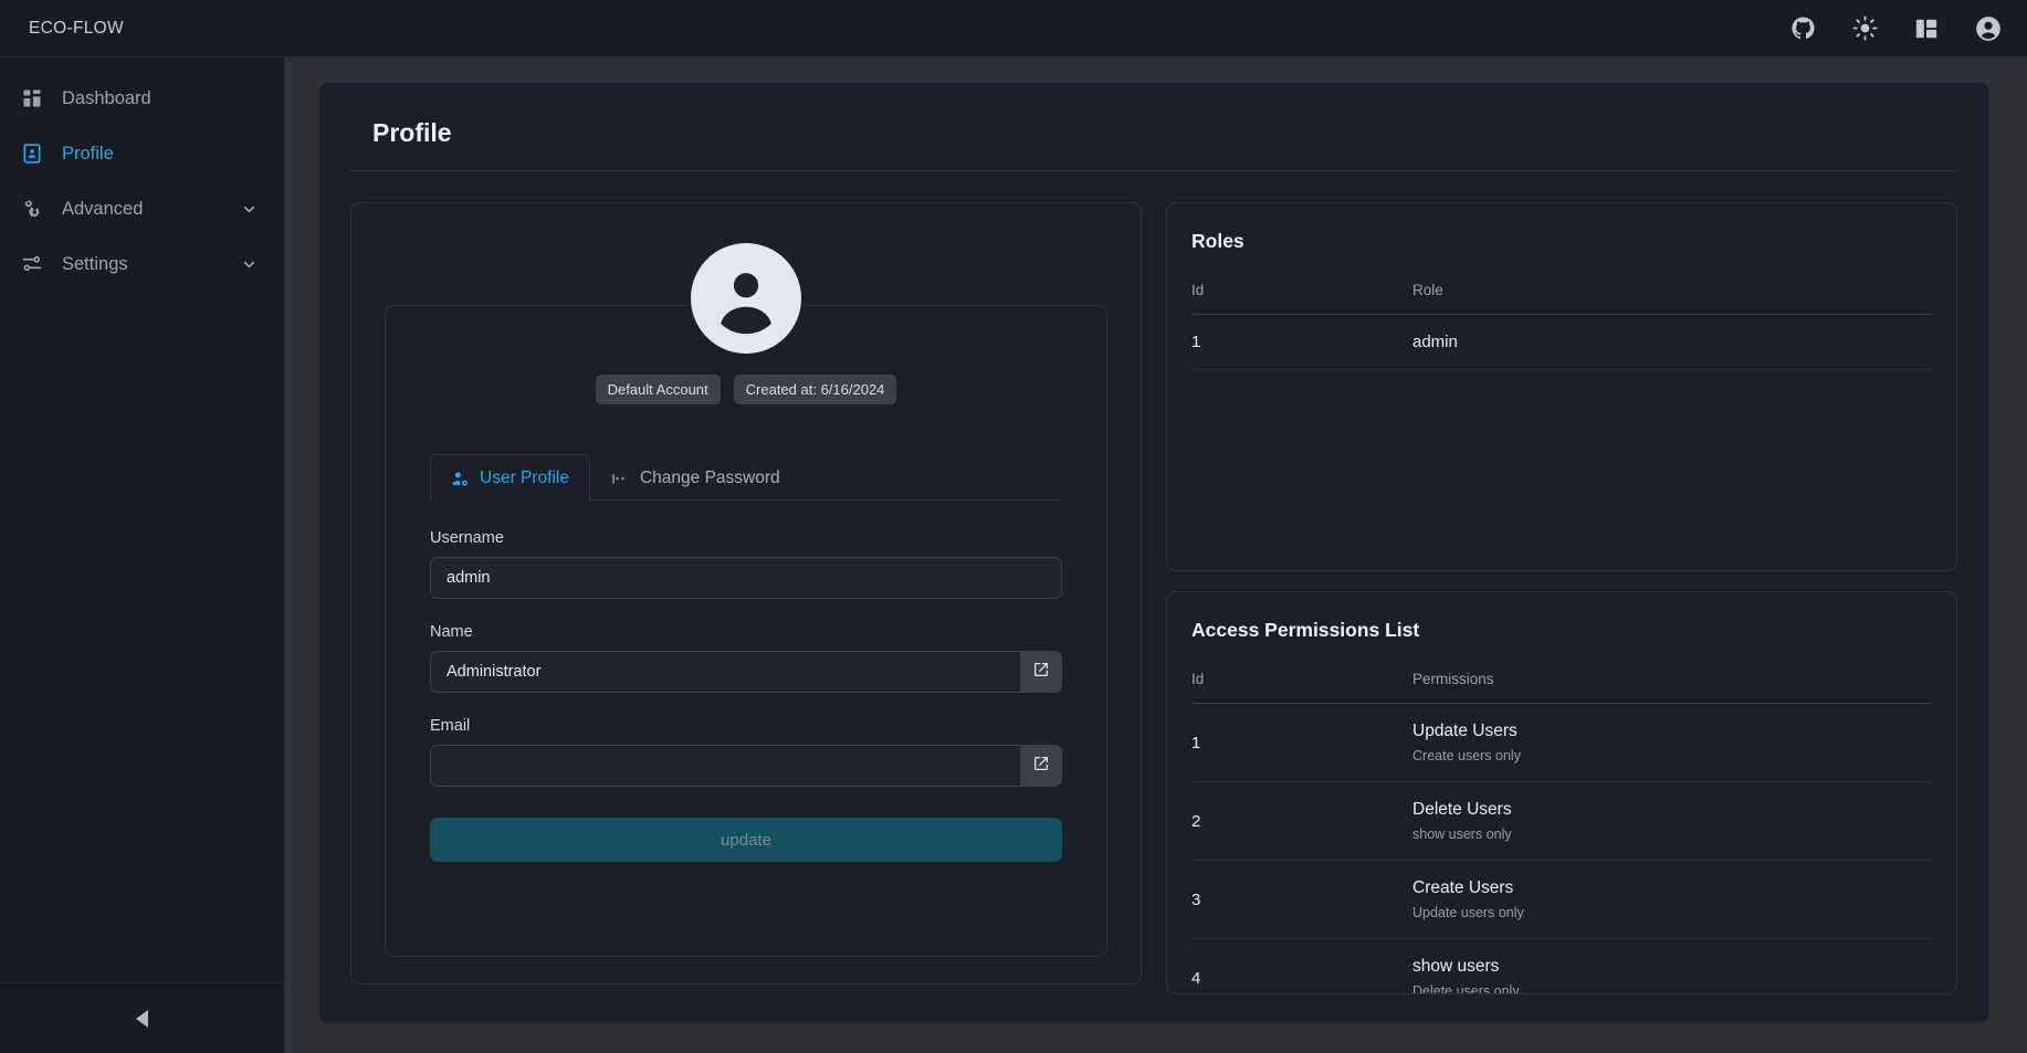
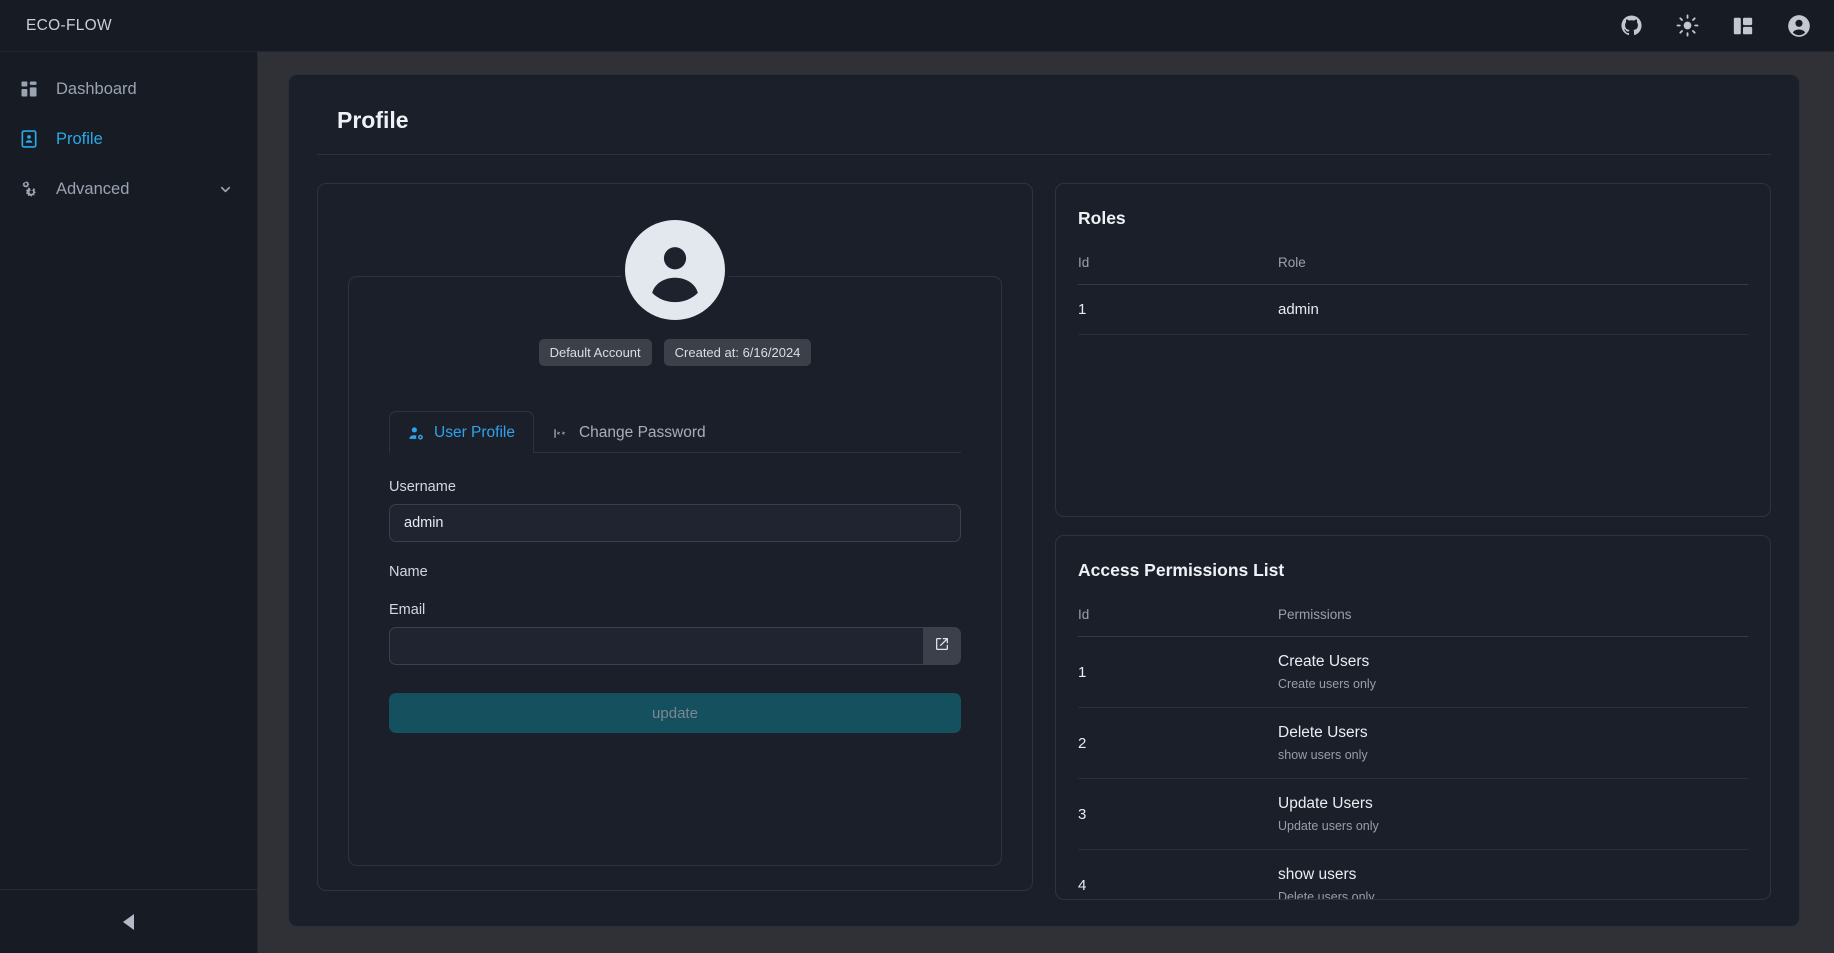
  ECO-FLOW
  Dashboard
  Profile
  Advanced
- Settings
  Profile
  Default Account
  Created at: 6/16/2024
  User Profile
  Change Password
  Username
  admin
  Name
- Administrator
  Email
  update
  Roles
  Id	Role
  1	admin
  Access Permissions List
  Id	Permissions
- 1	Update Users Create users only
+ 1	Create Users Create users only
  2	Delete Users show users only
- 3	Create Users Update users only
+ 3	Update Users Update users only
  4	show users Delete users only
